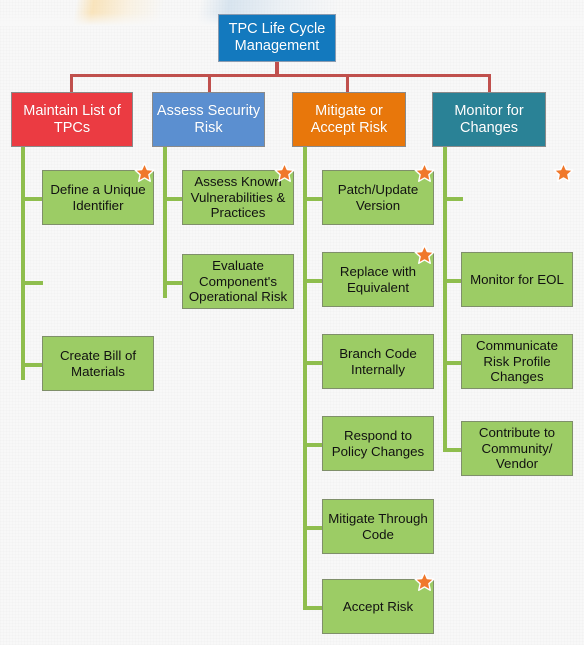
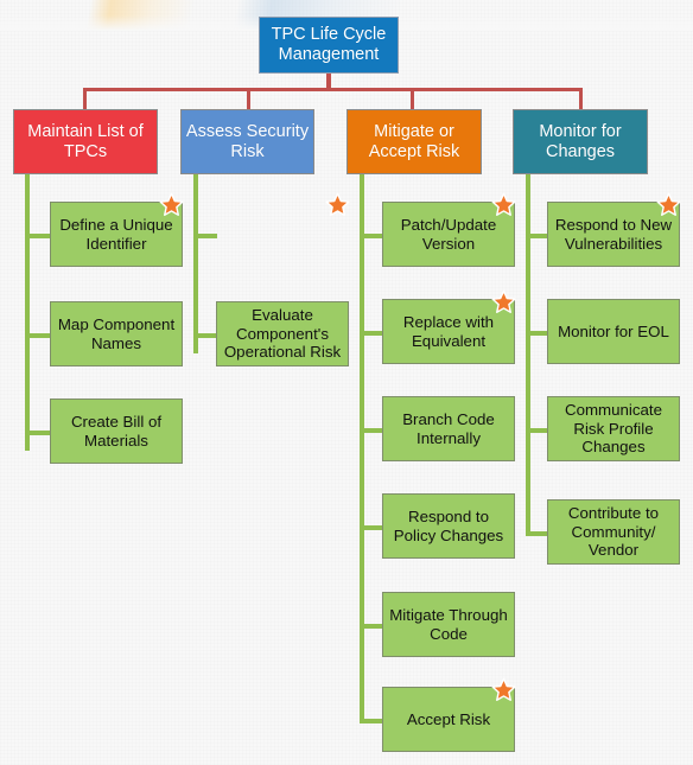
  TPC Life Cycle Management
  Maintain List of TPCs
  Assess Security Risk
  Mitigate or Accept Risk
  Monitor for Changes
  Define a Unique Identifier
+ Map Component Names
  Create Bill of Materials
- Assess Known Vulnerabilities & Practices
  Evaluate Component's Operational Risk
  Patch/Update Version
  Replace with Equivalent
  Branch Code Internally
  Respond to Policy Changes
  Mitigate Through Code
  Accept Risk
+ Respond to New Vulnerabilities
  Monitor for EOL
  Communicate Risk Profile Changes
  Contribute to Community/ Vendor
